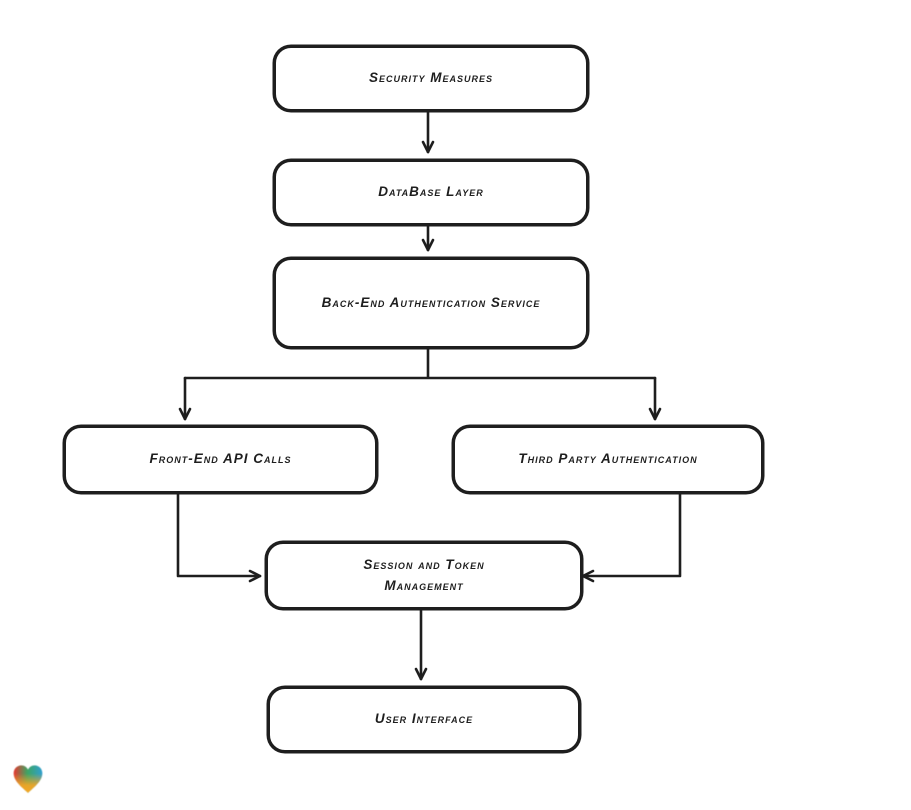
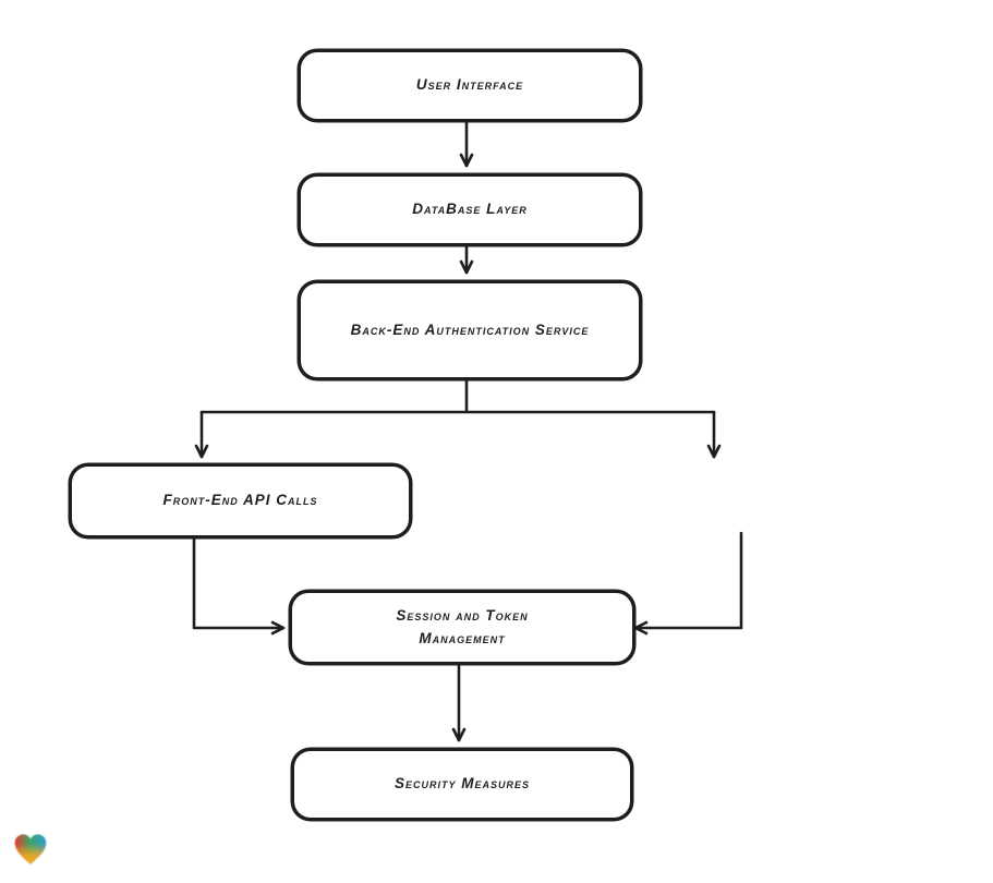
- Security Measures
+ User Interface
  DataBase Layer
  Back-End Authentication Service
  Front-End API Calls
- Third Party Authentication
  Session and Token Management
- User Interface
+ Security Measures
